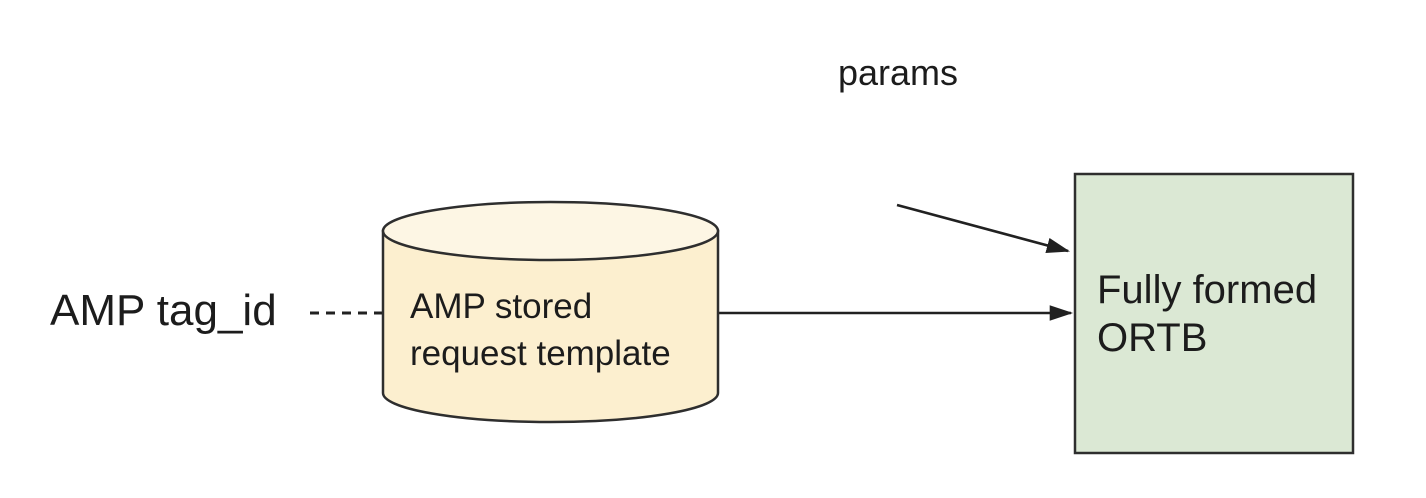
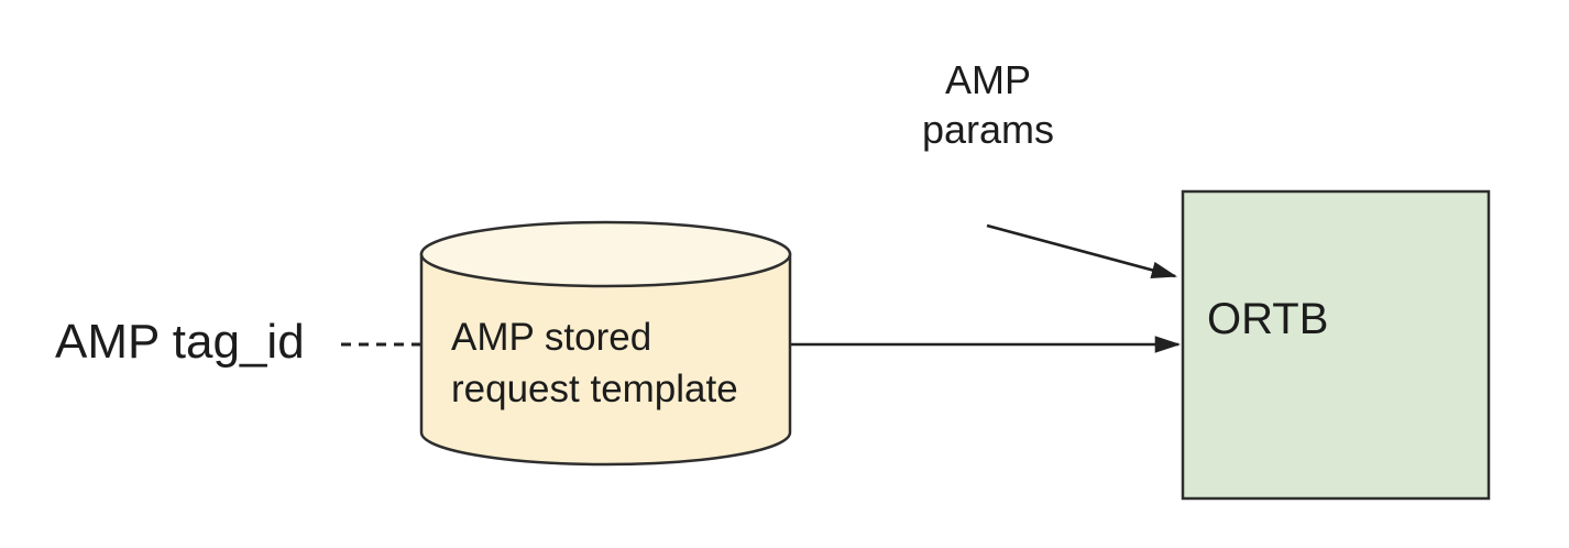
  AMP tag_id
+ AMP
  params
  AMP stored
  request template
- Fully formed
  ORTB
